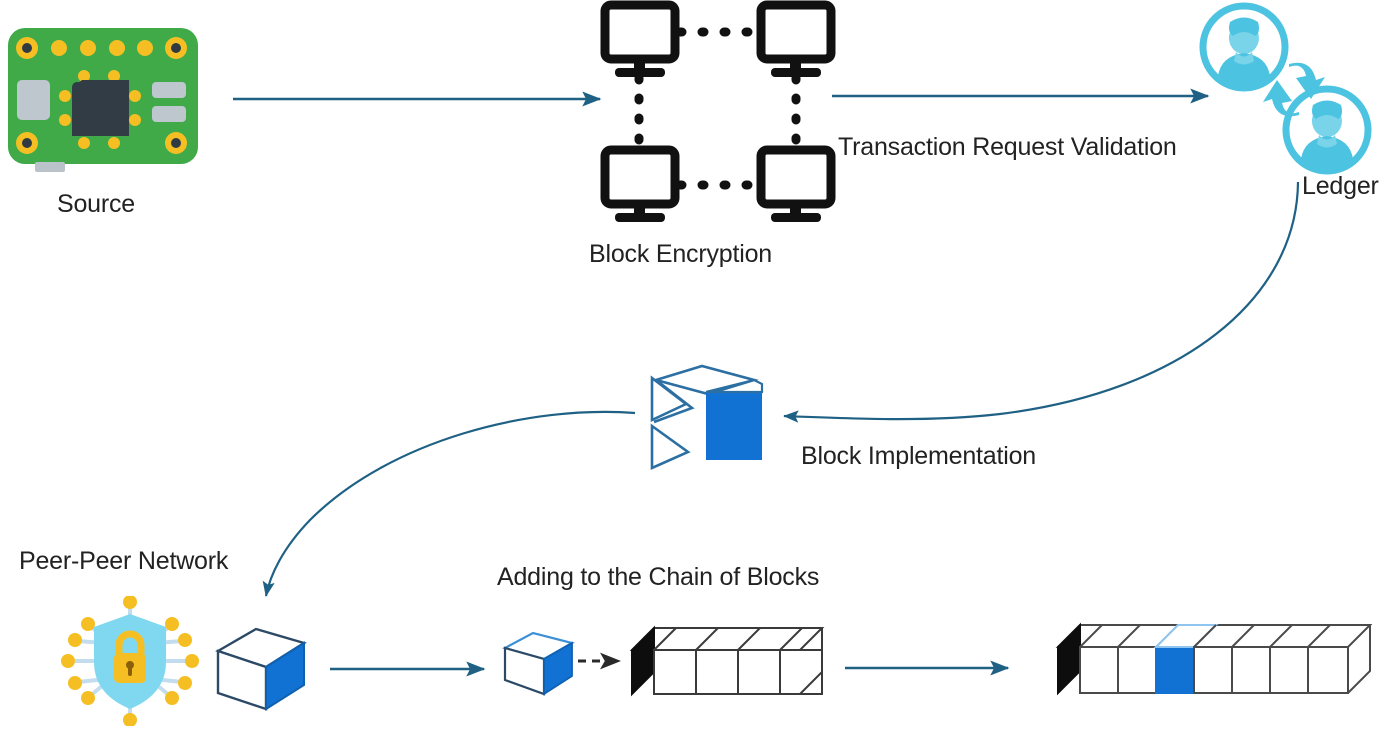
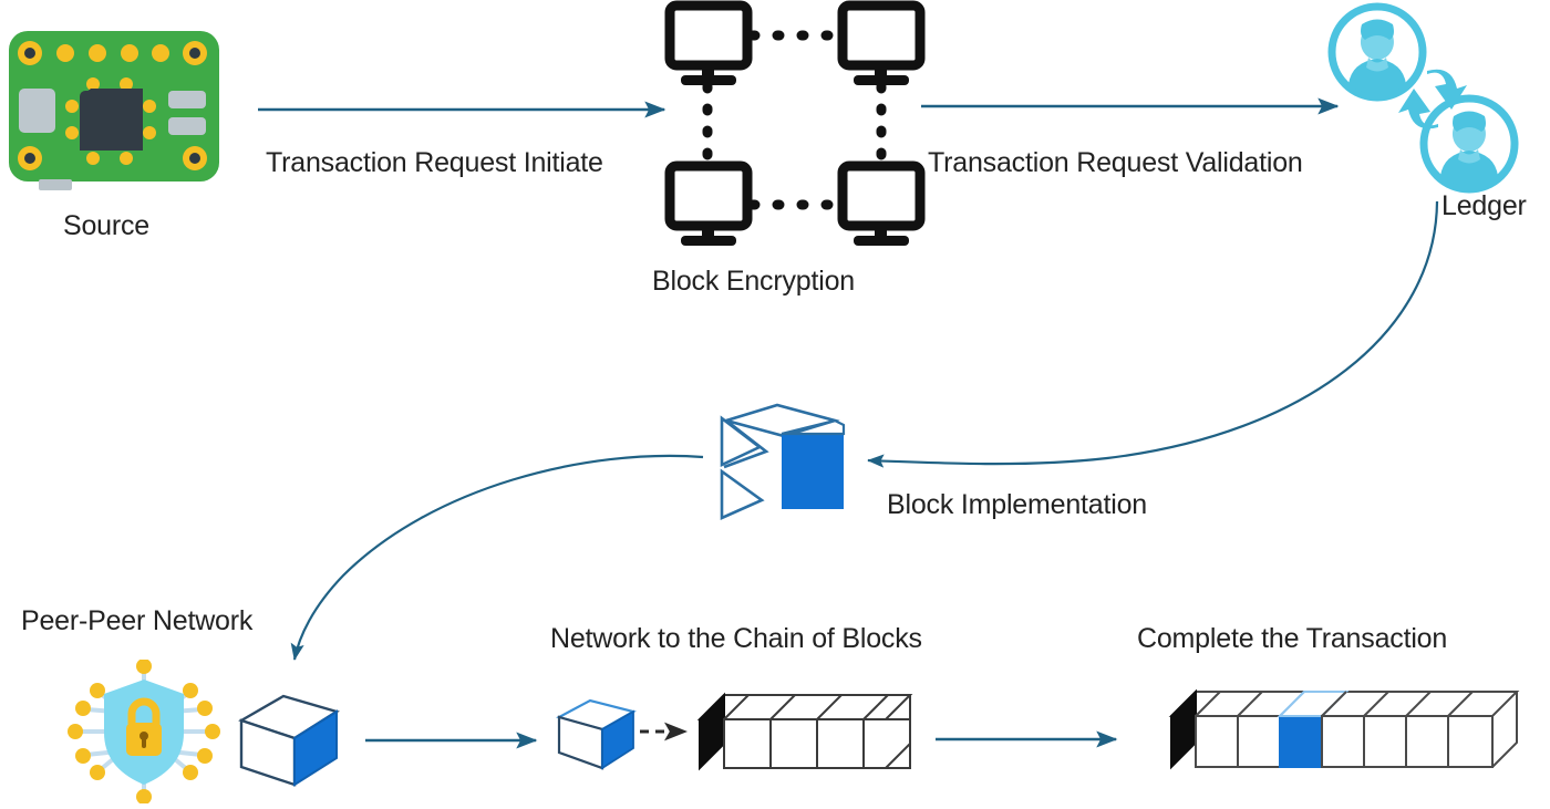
  Source
  Block Encryption
  Ledger
  Block Implementation
  Peer-Peer Network
- Adding to the Chain of Blocks
+ Network to the Chain of Blocks
+ Complete the Transaction
+ Transaction Request Initiate
  Transaction Request Validation
